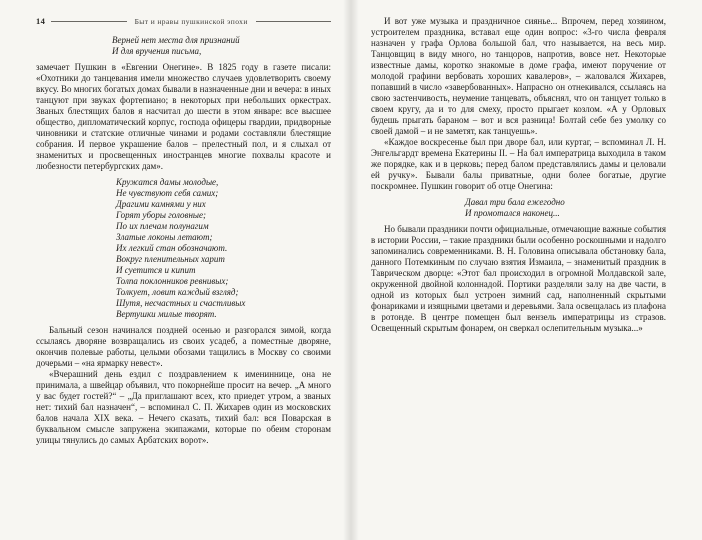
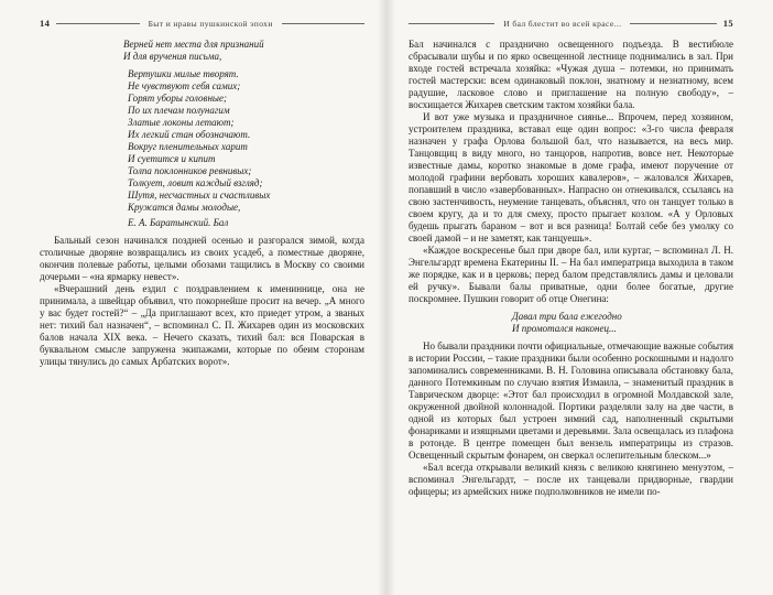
  14
  Быт и нравы пушкинской эпохи
  Верней нет места для признаний
  И для вручения письма,
- замечает Пушкин в «Евгении Онегине». В 1825 году в газете писали: «Охотники до танцевания имели множество случаев удовлетворить своему вкусу. Во многих богатых домах бывали в назначенные дни и вечера: в иных танцуют при звуках фортепиано; в некоторых при небольших оркестрах. Званых блестящих балов я насчитал до шести в этом январе: все высшее общество, дипломатический корпус, господа офицеры гвардии, придворные чиновники и статские отличные чинами и родами составляли блестящие собрания. И первое украшение балов – прелестный пол, и я слыхал от знаменитых и просвещенных иностранцев многие похвалы красоте и любезности петербургских дам».
- Кружатся дамы молодые,
+ Вертушки милые творят.
  Не чувствуют себя самих;
- Драгими камнями у них
  Горят уборы головные;
  По их плечам полунагим
  Златые локоны летают;
  Их легкий стан обозначают.
  Вокруг пленительных харит
  И суетится и кипит
  Толпа поклонников ревнивых;
  Толкует, ловит каждый взгляд;
  Шутя, несчастных и счастливых
- Вертушки милые творят.
+ Кружатся дамы молодые,
+ Е. А. Баратынский. Бал
- Бальный сезон начинался поздней осенью и разгорался зимой, когда ссылаясь дворяне возвращались из своих усадеб, а поместные дворяне, окончив полевые работы, целыми обозами тащились в Москву со своими дочерьми – «на ярмарку невест».
+ Бальный сезон начинался поздней осенью и разгорался зимой, когда столичные дворяне возвращались из своих усадеб, а поместные дворяне, окончив полевые работы, целыми обозами тащились в Москву со своими дочерьми – «на ярмарку невест».
  «Вчерашний день ездил с поздравлением к имениннице, она не принимала, а швейцар объявил, что покорнейше просит на вечер. „А много у вас будет гостей?“ – „Да приглашают всех, кто приедет утром, а званых нет: тихий бал назначен“, – вспоминал С. П. Жихарев один из московских балов начала XIX века. – Нечего сказать, тихий бал: вся Поварская в буквальном смысле запружена экипажами, которые по обеим сторонам улицы тянулись до самых Арбатских ворот».
+ И бал блестит во всей красе...
+ 15
+ Бал начинался с празднично освещенного подъезда. В вестибюле сбрасывали шубы и по ярко освещенной лестнице поднимались в зал. При входе гостей встречала хозяйка: «Чужая душа – потемки, но принимать гостей мастерски: всем одинаковый поклон, знатному и незнатному, всем радушие, ласковое слово и приглашение на полную свободу», – восхищается Жихарев светским тактом хозяйки бала.
  И вот уже музыка и праздничное сиянье... Впрочем, перед хозяином, устроителем праздника, вставал еще один вопрос: «3-го числа февраля назначен у графа Орлова большой бал, что называется, на весь мир. Танцовщиц в виду много, но танцоров, напротив, вовсе нет. Некоторые известные дамы, коротко знакомые в доме графа, имеют поручение от молодой графини вербовать хороших кавалеров», – жаловался Жихарев, попавший в число «завербованных». Напрасно он отнекивался, ссылаясь на свою застенчивость, неумение танцевать, объяснял, что он танцует только в своем кругу, да и то для смеху, просто прыгает козлом. «А у Орловых будешь прыгать бараном – вот и вся разница! Болтай себе без умолку со своей дамой – и не заметят, как танцуешь».
  «Каждое воскресенье был при дворе бал, или куртаг, – вспоминал Л. Н. Энгельгардт времена Екатерины II. – На бал императрица выходила в таком же порядке, как и в церковь; перед балом представлялись дамы и целовали ей ручку». Бывали балы приватные, одни более богатые, другие поскромнее. Пушкин говорит об отце Онегина:
  Давал три бала ежегодно
  И промотался наконец...
- Но бывали праздники почти официальные, отмечающие важные события в истории России, – такие праздники были особенно роскошными и надолго запоминались современниками. В. Н. Головина описывала обстановку бала, данного Потемкиным по случаю взятия Измаила, – знаменитый праздник в Таврическом дворце: «Этот бал происходил в огромной Молдавской зале, окруженной двойной колоннадой. Портики разделяли залу на две части, в одной из которых был устроен зимний сад, наполненный скрытыми фонариками и изящными цветами и деревьями. Зала освещалась из плафона в ротонде. В центре помещен был вензель императрицы из стразов. Освещенный скрытым фонарем, он сверкал ослепительным музыка...»
+ Но бывали праздники почти официальные, отмечающие важные события в истории России, – такие праздники были особенно роскошными и надолго запоминались современниками. В. Н. Головина описывала обстановку бала, данного Потемкиным по случаю взятия Измаила, – знаменитый праздник в Таврическом дворце: «Этот бал происходил в огромной Молдавской зале, окруженной двойной колоннадой. Портики разделяли залу на две части, в одной из которых был устроен зимний сад, наполненный скрытыми фонариками и изящными цветами и деревьями. Зала освещалась из плафона в ротонде. В центре помещен был вензель императрицы из стразов. Освещенный скрытым фонарем, он сверкал ослепительным блеском...»
+ «Бал всегда открывали великий князь с великою княгинею менуэтом, – вспоминал Энгельгардт, – после их танцевали придворные, гвардии офицеры; из армейских ниже подполковников не имели по-
